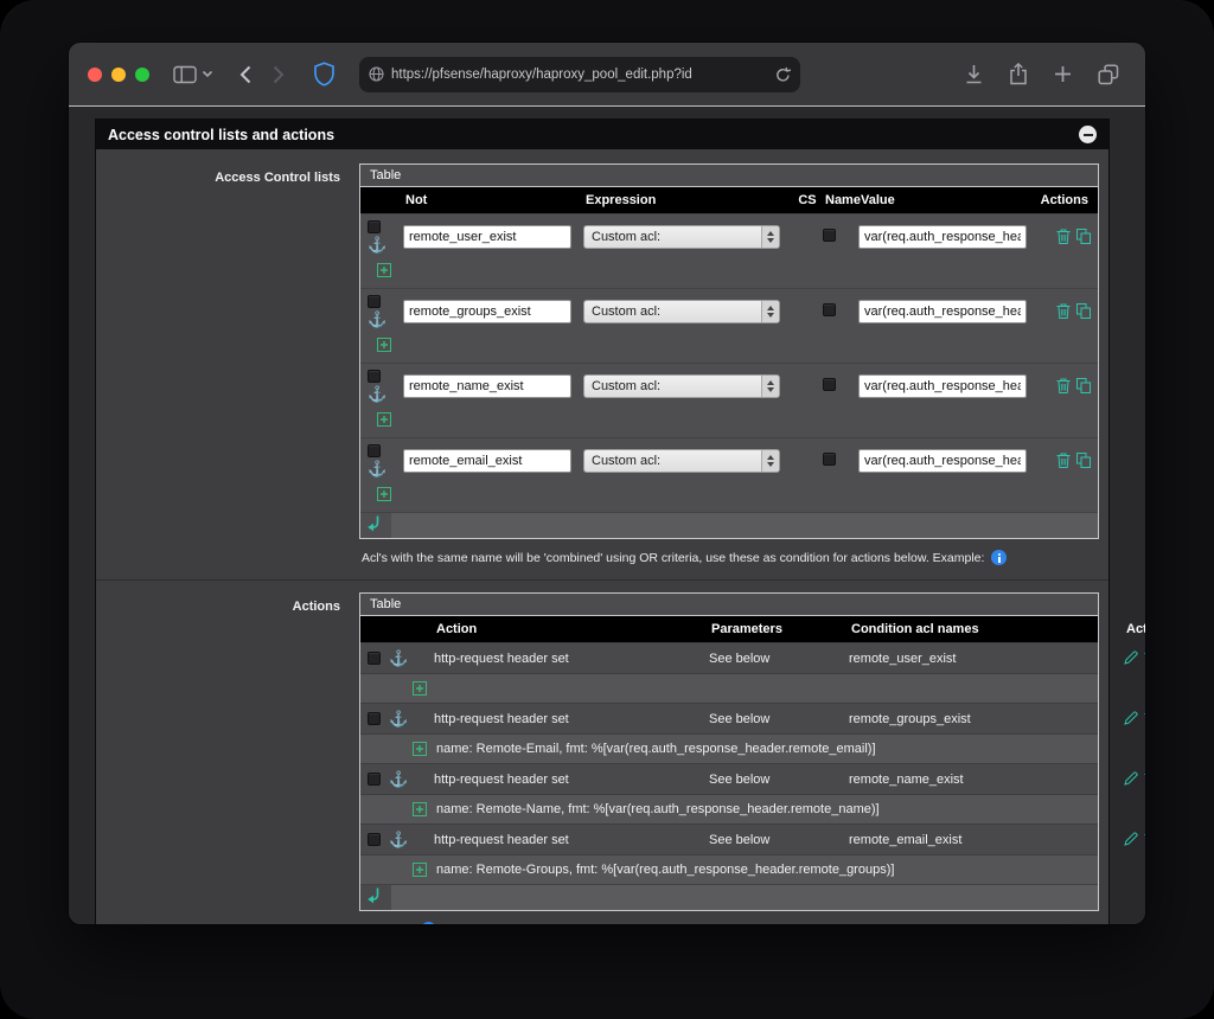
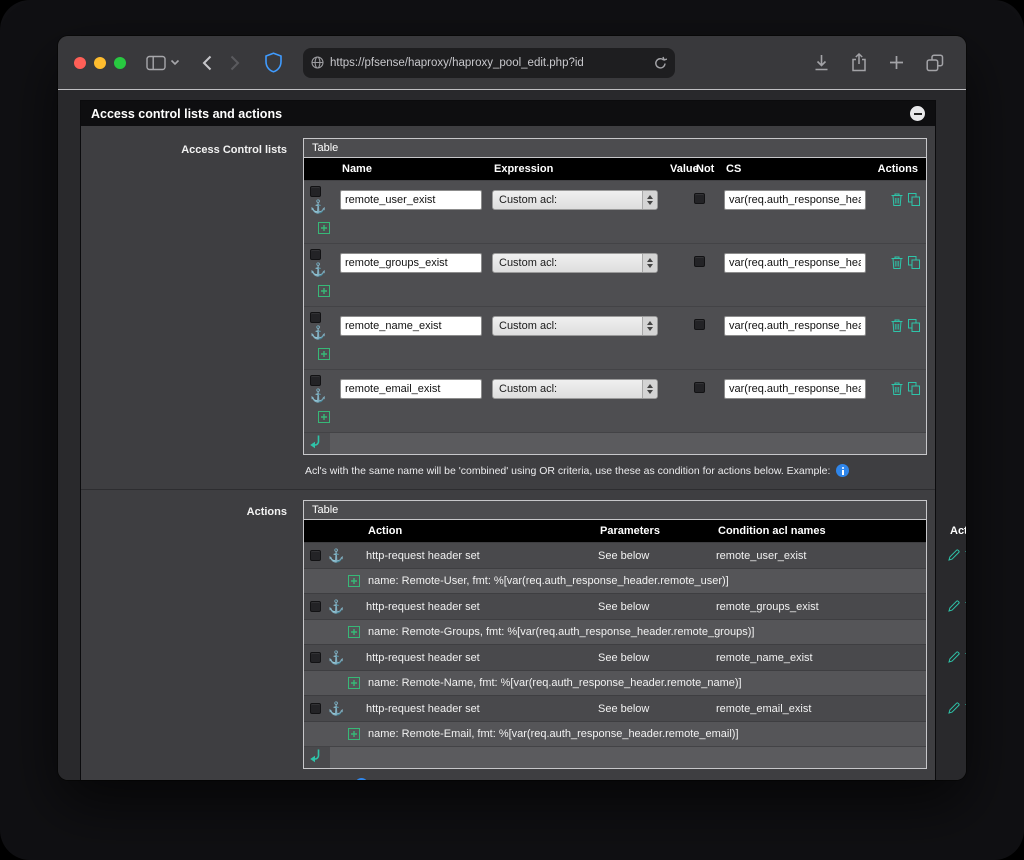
  https://pfsense/haproxy/haproxy_pool_edit.php?id
  Access control lists and actions
  Access Control lists
  Table
- Not
+ Name
  Expression
- CS
+ Value
- Name
+ Not
- Value
+ CS
  Actions
  ⚓
  remote_user_exist
  Custom acl:
  var(req.auth_response_he
  ⚓
  remote_groups_exist
  Custom acl:
  var(req.auth_response_he
  ⚓
  remote_name_exist
  Custom acl:
  var(req.auth_response_he
  ⚓
  remote_email_exist
  Custom acl:
  var(req.auth_response_he
  Acl's with the same name will be 'combined' using OR criteria, use these as condition for actions below. Example:
  Actions
  Table
  Action
  Parameters
  Condition acl names
  ⚓
  http-request header set
  See below
  remote_user_exist
+ name: Remote-User, fmt: %[var(req.auth_response_header.remote_user)]
  ⚓
  http-request header set
  See below
  remote_groups_exist
- name: Remote-Email, fmt: %[var(req.auth_response_header.remote_email)]
+ name: Remote-Groups, fmt: %[var(req.auth_response_header.remote_groups)]
  ⚓
  http-request header set
  See below
  remote_name_exist
  name: Remote-Name, fmt: %[var(req.auth_response_header.remote_name)]
  ⚓
  http-request header set
  See below
  remote_email_exist
- name: Remote-Groups, fmt: %[var(req.auth_response_header.remote_groups)]
+ name: Remote-Email, fmt: %[var(req.auth_response_header.remote_email)]
